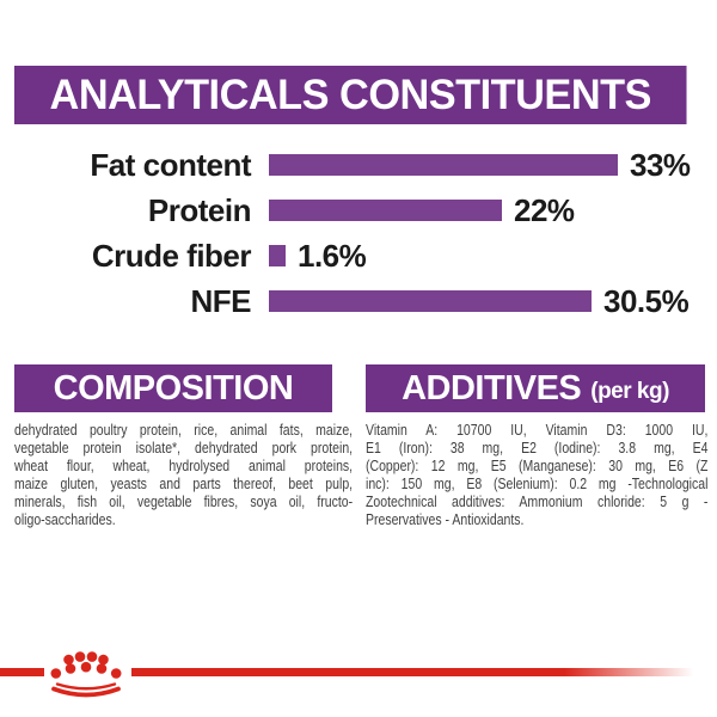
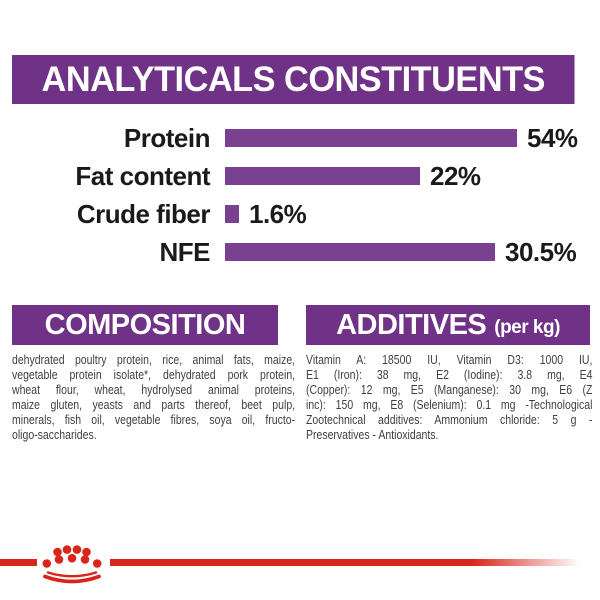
  ANALYTICALS CONSTITUENTS
- Fat content
+ Protein
- 33%
+ 54%
- Protein
+ Fat content
  22%
  Crude fiber
  1.6%
  NFE
  30.5%
  COMPOSITION
  dehydrated poultry protein, rice, animal fats, maize,
  vegetable protein isolate*, dehydrated pork protein,
  wheat flour, wheat, hydrolysed animal proteins,
  maize gluten, yeasts and parts thereof, beet pulp,
  minerals, fish oil, vegetable fibres, soya oil, fructo-
  oligo-saccharides.
  ADDITIVES
  (per kg)
- Vitamin A: 10700 IU, Vitamin D3: 1000 IU,
+ Vitamin A: 18500 IU, Vitamin D3: 1000 IU,
  E1 (Iron): 38 mg, E2 (Iodine): 3.8 mg, E4
  (Copper): 12 mg, E5 (Manganese): 30 mg, E6 (Z
- inc): 150 mg, E8 (Selenium): 0.2 mg -Technological
+ inc): 150 mg, E8 (Selenium): 0.1 mg -Technological
  Zootechnical additives: Ammonium chloride: 5 g -
  Preservatives - Antioxidants.
